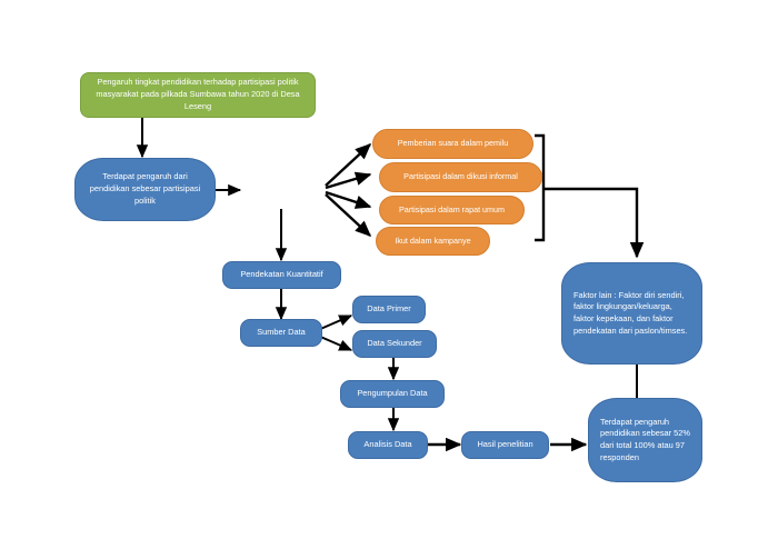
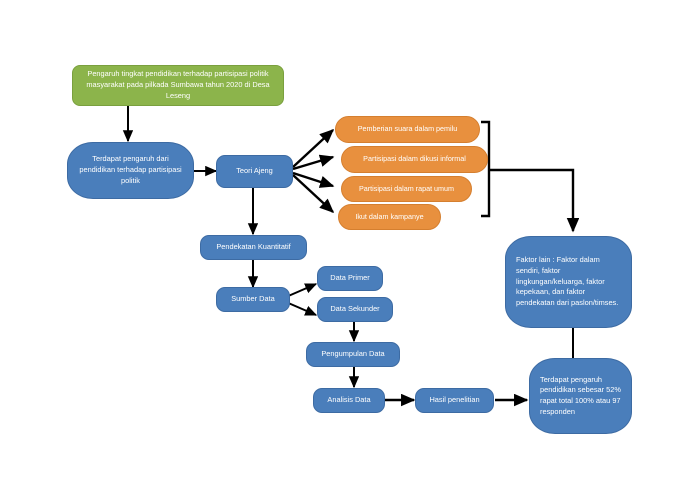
  Pengaruh tingkat pendidikan terhadap partisipasi politik masyarakat pada pilkada Sumbawa tahun 2020 di Desa Leseng
- Terdapat pengaruh dari pendidikan sebesar partisipasi politik
+ Terdapat pengaruh dari pendidikan terhadap partisipasi politik
+ Teori Ajeng
  Pemberian suara dalam pemilu
  Partisipasi dalam dikusi informal
  Partisipasi dalam rapat umum
  Ikut dalam kampanye
- Faktor lain : Faktor diri sendiri, faktor lingkungan/keluarga, faktor kepekaan, dan faktor pendekatan dari paslon/timses.
+ Faktor lain : Faktor dalam sendiri, faktor lingkungan/keluarga, faktor kepekaan, dan faktor pendekatan dari paslon/timses.
  Pendekatan Kuantitatif
  Sumber Data
  Data Primer
  Data Sekunder
  Pengumpulan Data
  Analisis Data
  Hasil penelitian
- Terdapat pengaruh pendidikan sebesar 52% dari total 100% atau 97 responden
+ Terdapat pengaruh pendidikan sebesar 52% rapat total 100% atau 97 responden
